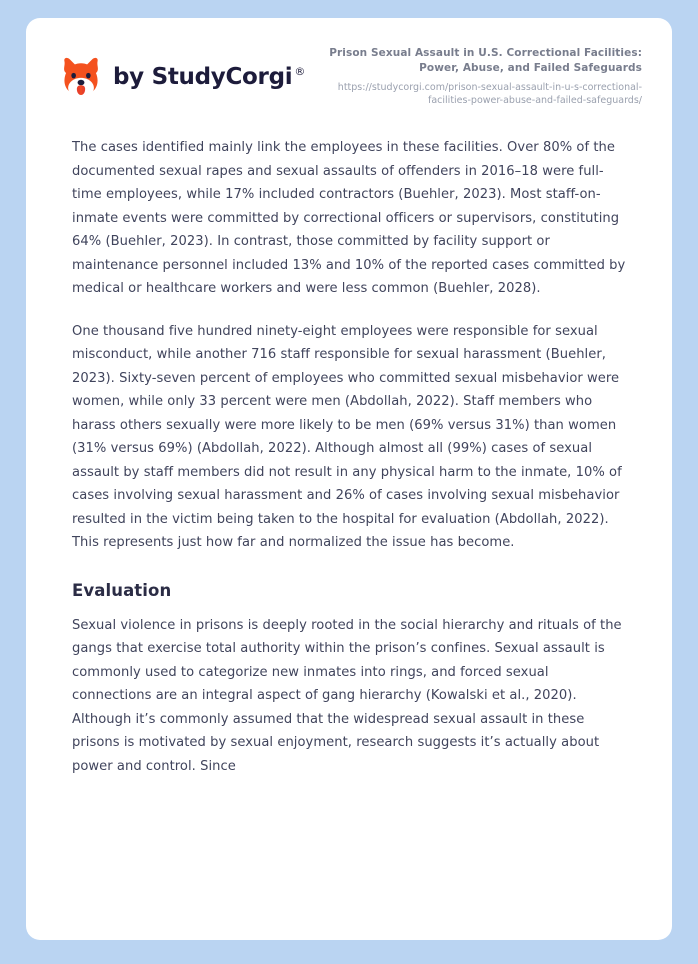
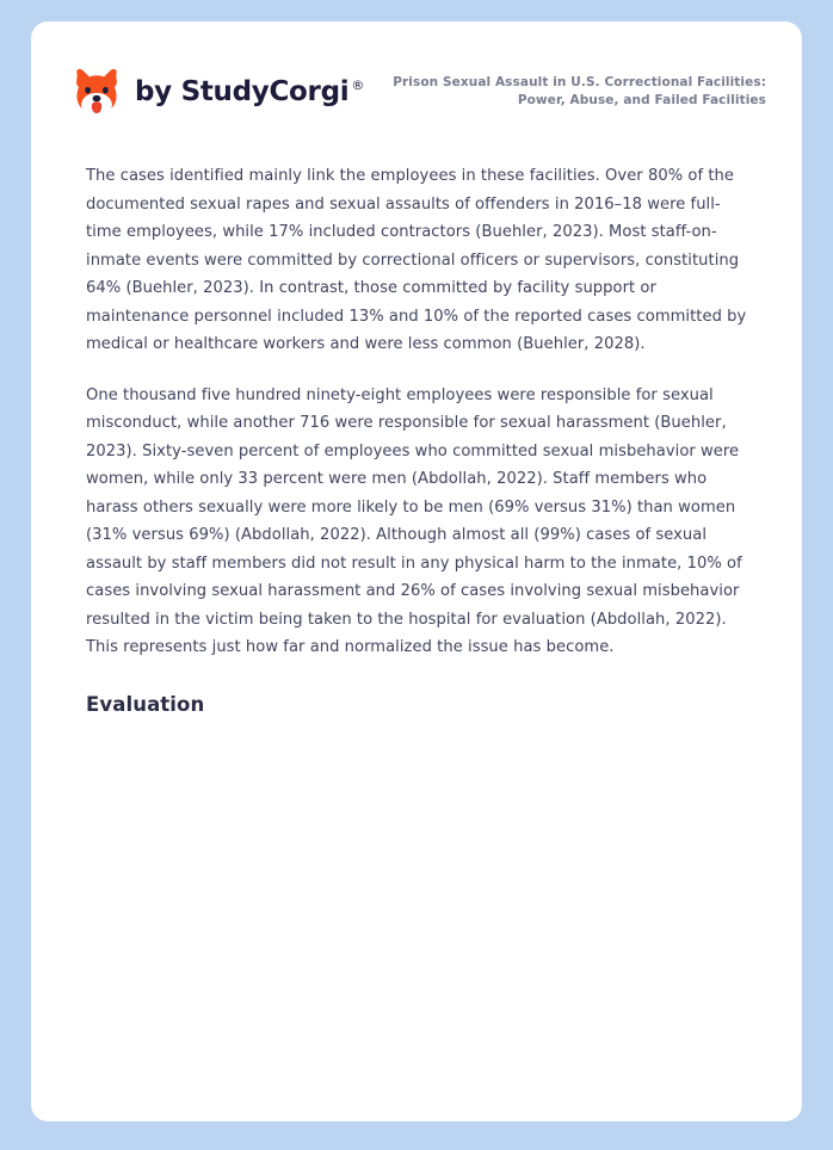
  by StudyCorgi ®
- Prison Sexual Assault in U.S. Correctional Facilities: Power, Abuse, and Failed Safeguards
+ Prison Sexual Assault in U.S. Correctional Facilities: Power, Abuse, and Failed Facilities
- https://studycorgi.com/prison-sexual-assault-in-u-s-correctional-facilities-power-abuse-and-failed-safeguards/
  The cases identified mainly link the employees in these facilities. Over 80% of the documented sexual rapes and sexual assaults of offenders in 2016–18 were full-time employees, while 17% included contractors (Buehler, 2023). Most staff-on-inmate events were committed by correctional officers or supervisors, constituting 64% (Buehler, 2023). In contrast, those committed by facility support or maintenance personnel included 13% and 10% of the reported cases committed by medical or healthcare workers and were less common (Buehler, 2028).
- One thousand five hundred ninety-eight employees were responsible for sexual misconduct, while another 716 staff responsible for sexual harassment (Buehler, 2023). Sixty-seven percent of employees who committed sexual misbehavior were women, while only 33 percent were men (Abdollah, 2022). Staff members who harass others sexually were more likely to be men (69% versus 31%) than women (31% versus 69%) (Abdollah, 2022). Although almost all (99%) cases of sexual assault by staff members did not result in any physical harm to the inmate, 10% of cases involving sexual harassment and 26% of cases involving sexual misbehavior resulted in the victim being taken to the hospital for evaluation (Abdollah, 2022). This represents just how far and normalized the issue has become.
+ One thousand five hundred ninety-eight employees were responsible for sexual misconduct, while another 716 were responsible for sexual harassment (Buehler, 2023). Sixty-seven percent of employees who committed sexual misbehavior were women, while only 33 percent were men (Abdollah, 2022). Staff members who harass others sexually were more likely to be men (69% versus 31%) than women (31% versus 69%) (Abdollah, 2022). Although almost all (99%) cases of sexual assault by staff members did not result in any physical harm to the inmate, 10% of cases involving sexual harassment and 26% of cases involving sexual misbehavior resulted in the victim being taken to the hospital for evaluation (Abdollah, 2022). This represents just how far and normalized the issue has become.
  Evaluation
- Sexual violence in prisons is deeply rooted in the social hierarchy and rituals of the gangs that exercise total authority within the prison’s confines. Sexual assault is commonly used to categorize new inmates into rings, and forced sexual connections are an integral aspect of gang hierarchy (Kowalski et al., 2020). Although it’s commonly assumed that the widespread sexual assault in these prisons is motivated by sexual enjoyment, research suggests it’s actually about power and control. Since
